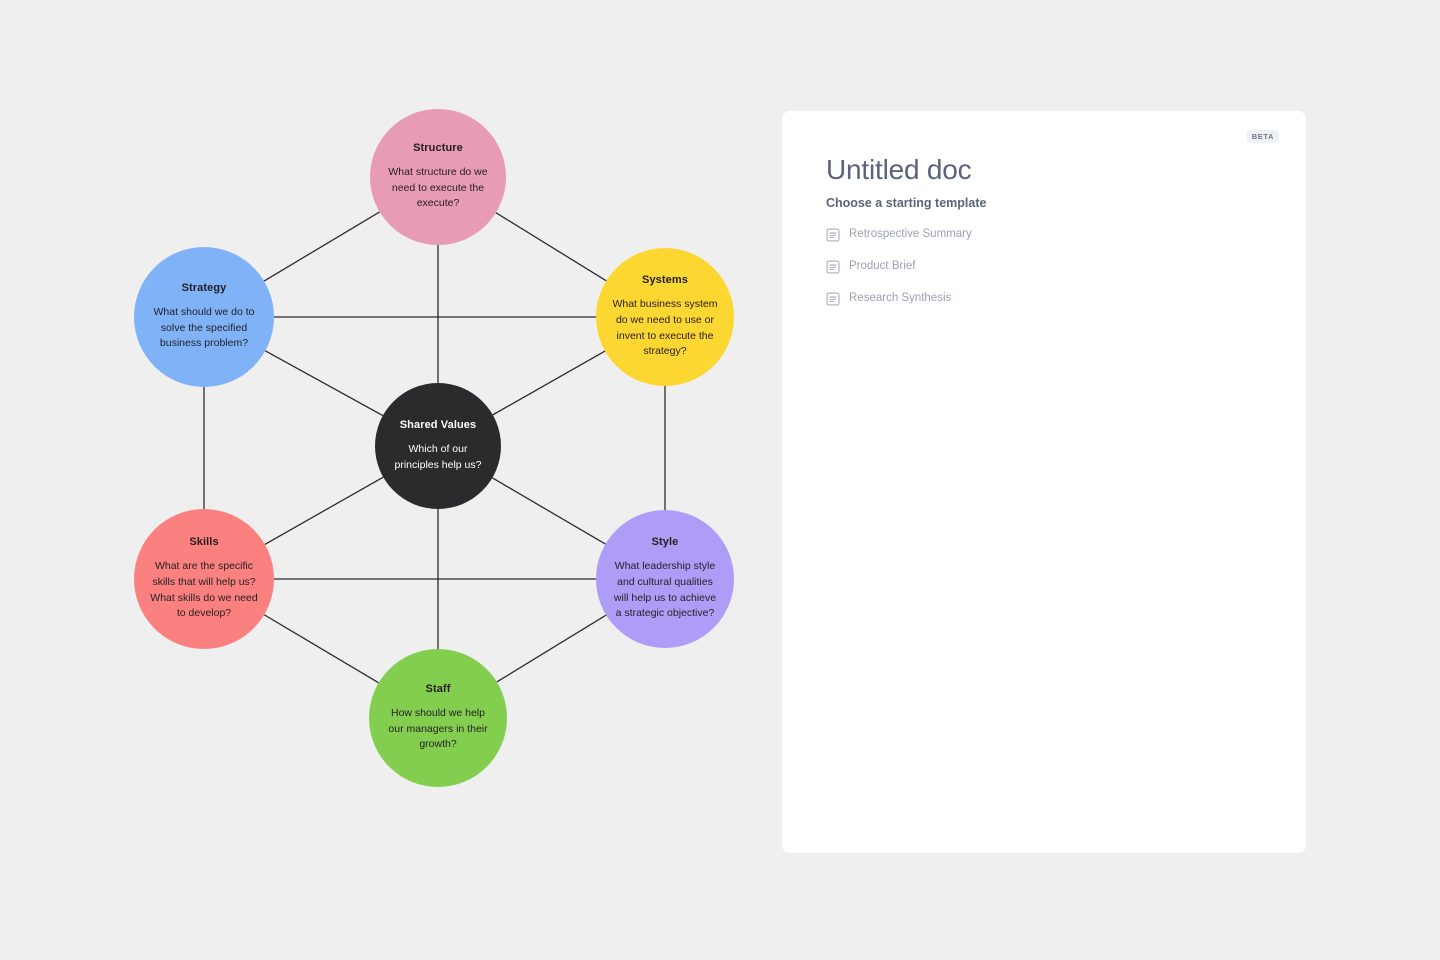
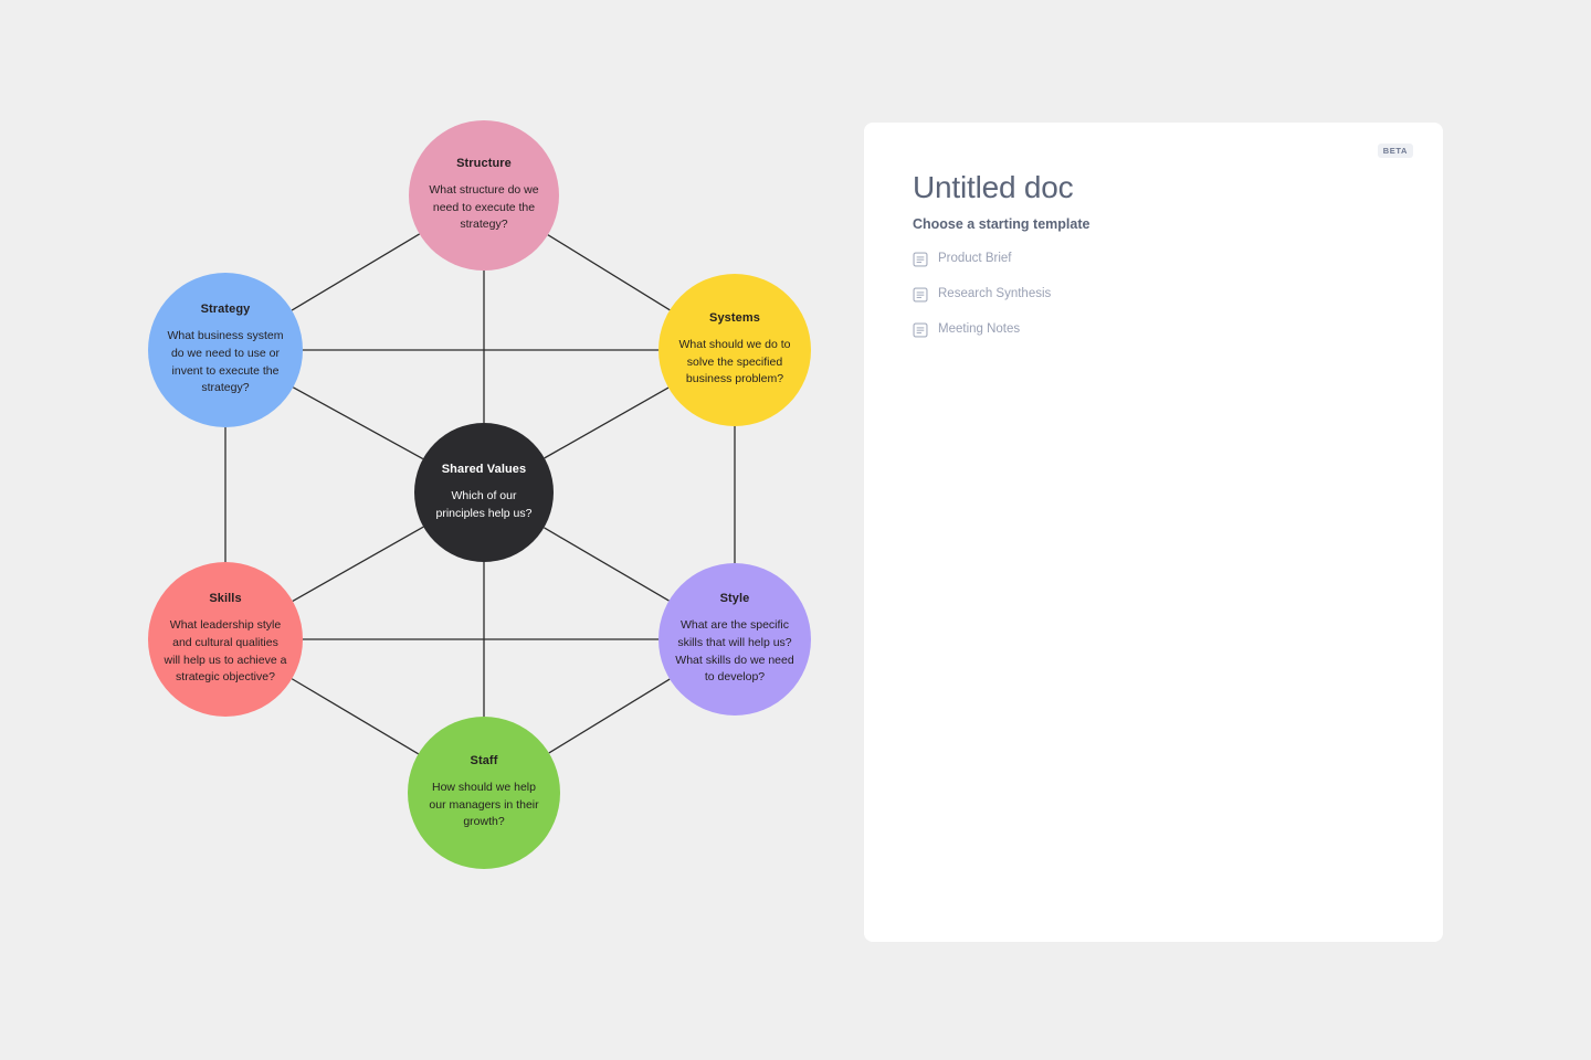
  Structure
- What structure do we need to execute the execute?
+ What structure do we need to execute the strategy?
  Strategy
- What should we do to solve the specified business problem?
+ What business system do we need to use or invent to execute the strategy?
  Systems
- What business system do we need to use or invent to execute the strategy?
+ What should we do to solve the specified business problem?
  Shared Values
  Which of our principles help us?
  Skills
- What are the specific skills that will help us? What skills do we need to develop?
+ What leadership style and cultural qualities will help us to achieve a strategic objective?
  Style
- What leadership style and cultural qualities will help us to achieve a strategic objective?
+ What are the specific skills that will help us? What skills do we need to develop?
  Staff
  How should we help our managers in their growth?
  BETA
  Untitled doc
  Choose a starting template
- Retrospective Summary
  Product Brief
  Research Synthesis
+ Meeting Notes
